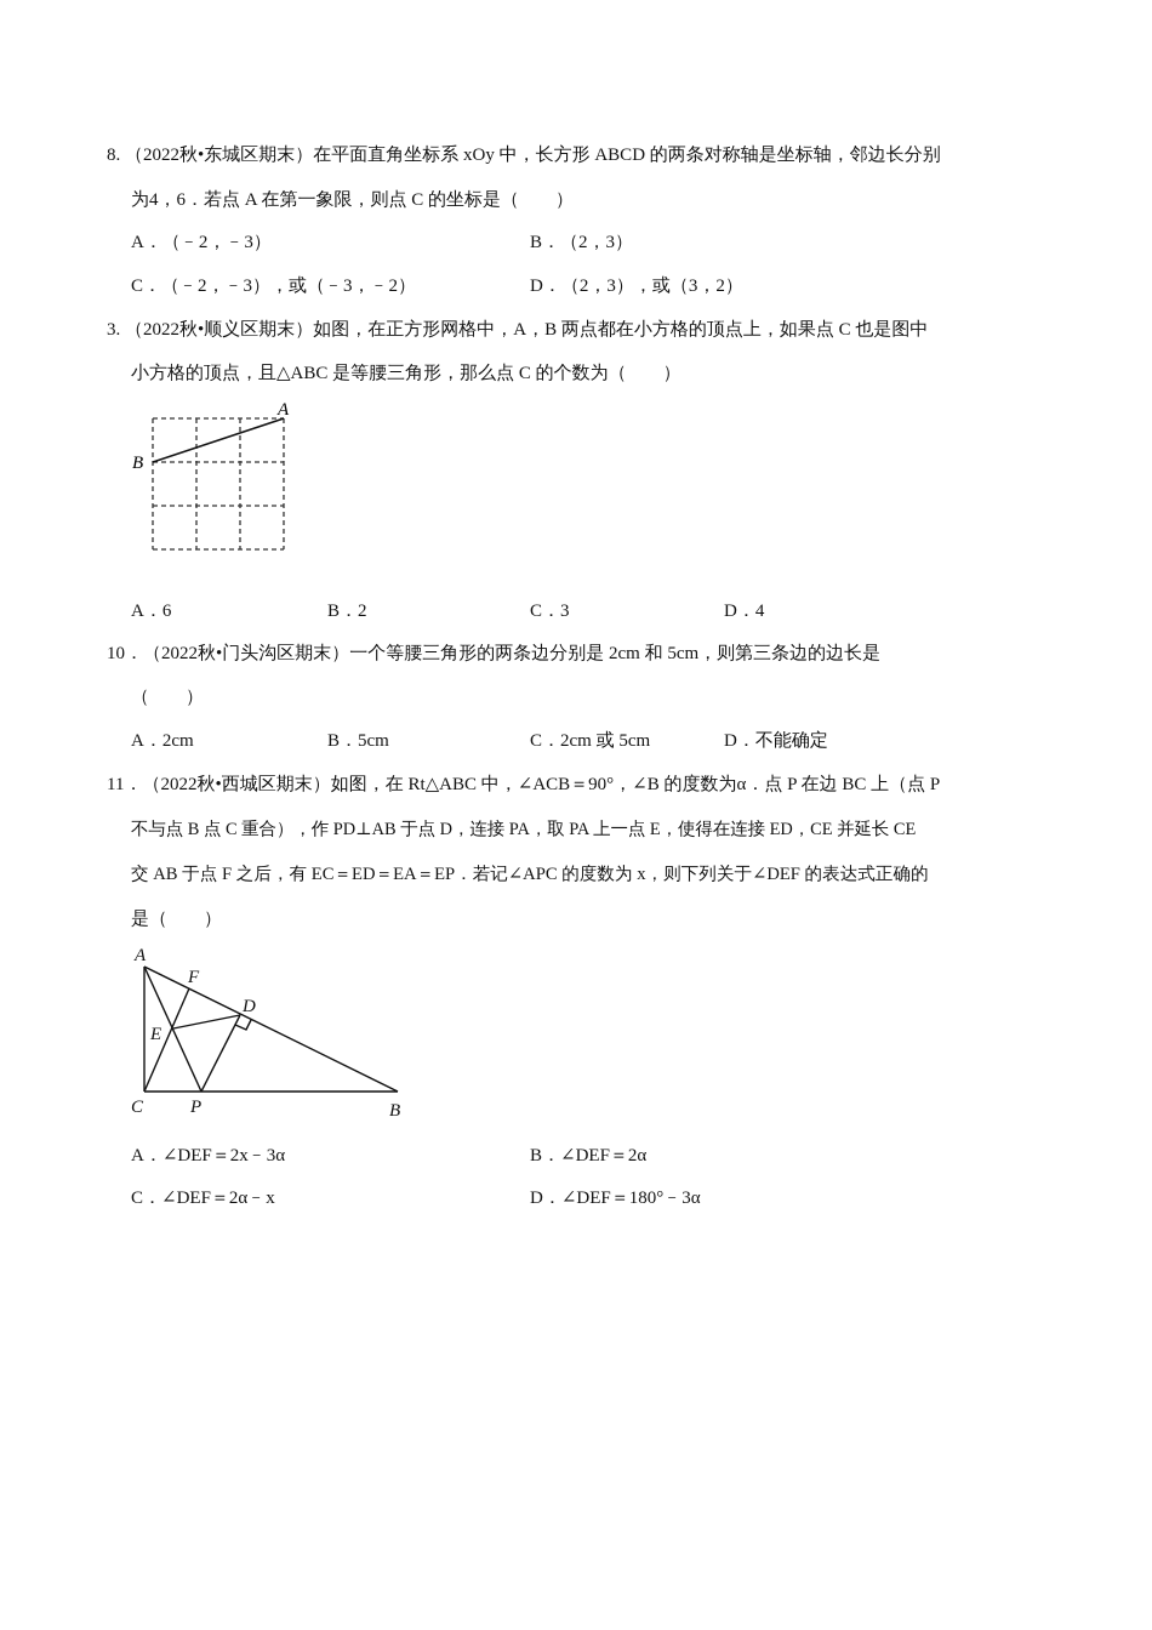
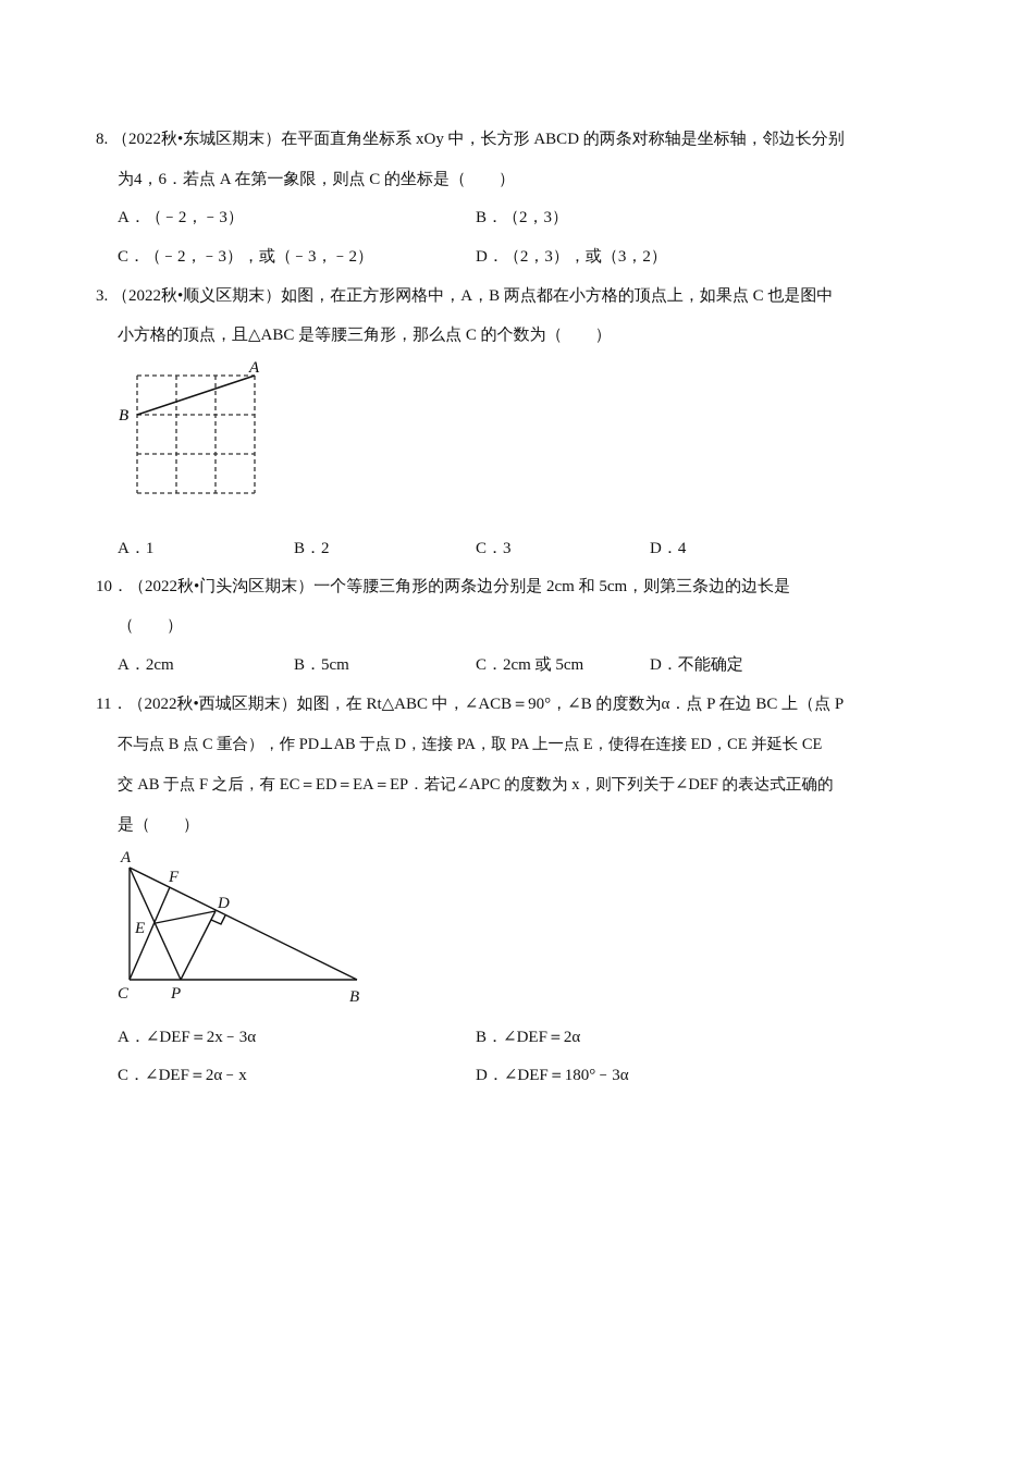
  8. （2022秋•东城区期末）在平面直角坐标系 xOy 中，长方形 ABCD 的两条对称轴是坐标轴，邻边长分别
  为4，6．若点 A 在第一象限，则点 C 的坐标是（ ）
  A．（﹣2，﹣3）
  B．（2，3）
  C．（﹣2，﹣3），或（﹣3，﹣2）
  D．（2，3），或（3，2）
  3. （2022秋•顺义区期末）如图，在正方形网格中，A，B 两点都在小方格的顶点上，如果点 C 也是图中
  小方格的顶点，且△ABC 是等腰三角形，那么点 C 的个数为（ ）
  A
  B
- A．6
+ A．1
  B．2
  C．3
  D．4
  10．（2022秋•门头沟区期末）一个等腰三角形的两条边分别是 2cm 和 5cm，则第三条边的边长是
  （ ）
  A．2cm
  B．5cm
  C．2cm 或 5cm
  D．不能确定
  11．（2022秋•西城区期末）如图，在 Rt△ABC 中，∠ACB＝90°，∠B 的度数为α．点 P 在边 BC 上（点 P
  不与点 B 点 C 重合），作 PD⊥AB 于点 D，连接 PA，取 PA 上一点 E，使得在连接 ED，CE 并延长 CE
  交 AB 于点 F 之后，有 EC＝ED＝EA＝EP．若记∠APC 的度数为 x，则下列关于∠DEF 的表达式正确的
  是（ ）
  A
  F
  D
  E
  C
  P
  B
  A．∠DEF＝2x﹣3α
  B．∠DEF＝2α
  C．∠DEF＝2α﹣x
  D．∠DEF＝180°﹣3α
